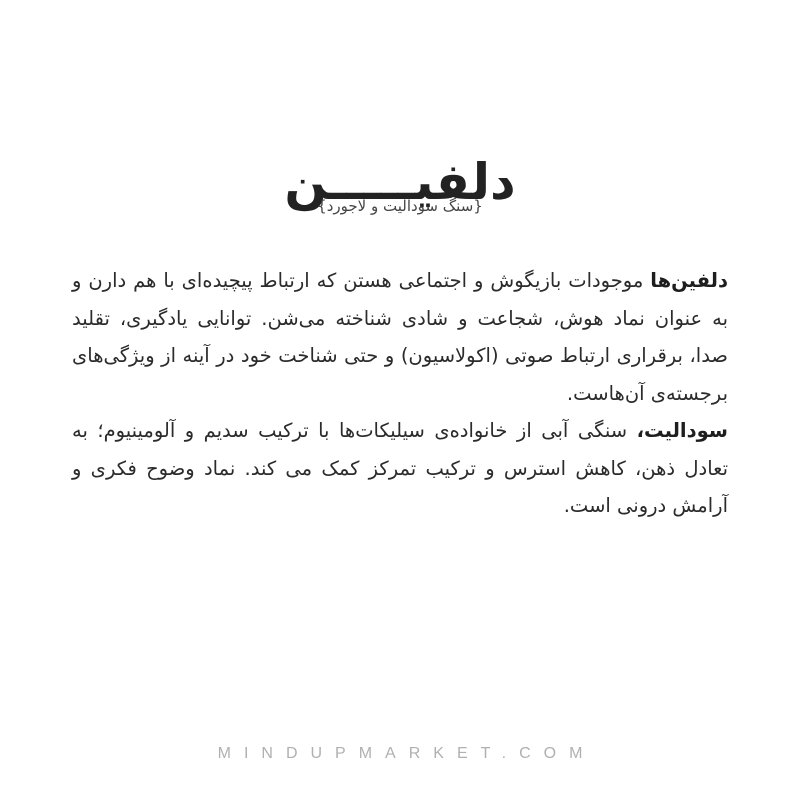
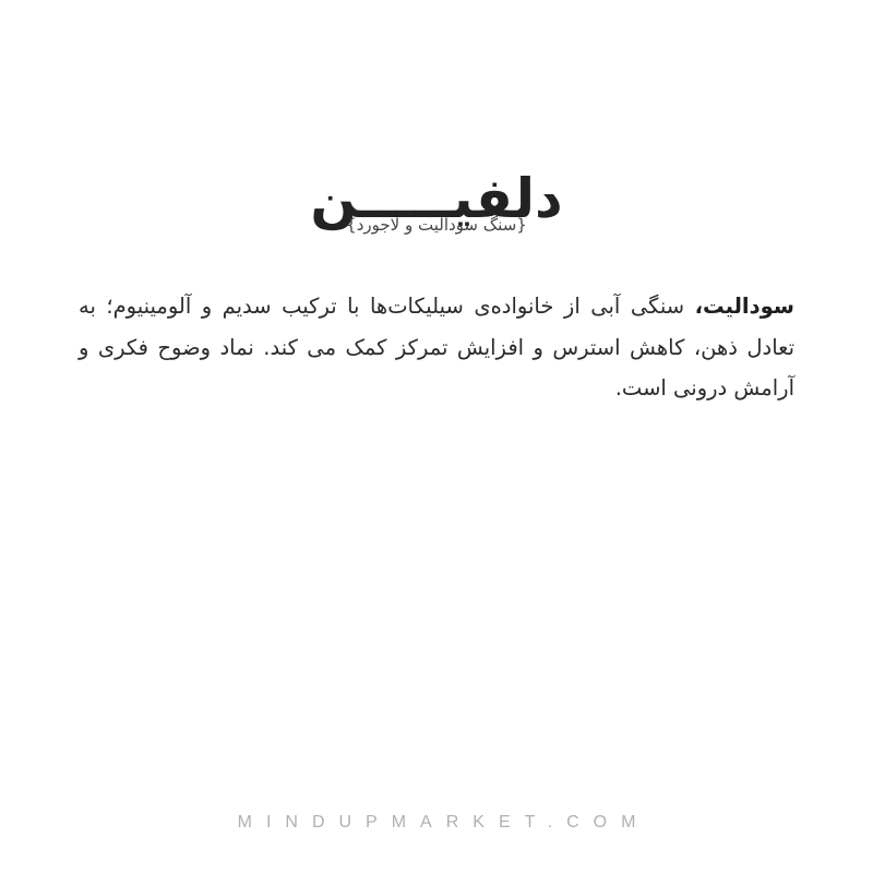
  دلفیـــــن
  {سنگ سودالیت و لاجورد}
- دلفین‌ها موجودات بازیگوش و اجتماعی هستن که ارتباط پیچیده‌ای با هم دارن و به عنوان نماد هوش، شجاعت و شادی شناخته می‌شن. توانایی یادگیری، تقلید صدا، برقراری ارتباط صوتی (اکولاسیون) و حتی شناخت خود در آینه از ویژگی‌های برجسته‌ی آن‌هاست.
- سودالیت، سنگی آبی از خانواده‌ی سیلیکات‌ها با ترکیب سدیم و آلومینیوم؛ به تعادل ذهن، کاهش استرس و ترکیب تمرکز کمک می کند. نماد وضوح فکری و آرامش درونی است.
+ سودالیت، سنگی آبی از خانواده‌ی سیلیکات‌ها با ترکیب سدیم و آلومینیوم؛ به تعادل ذهن، کاهش استرس و افزایش تمرکز کمک می کند. نماد وضوح فکری و آرامش درونی است.
  MINDUPMARKET.COM
